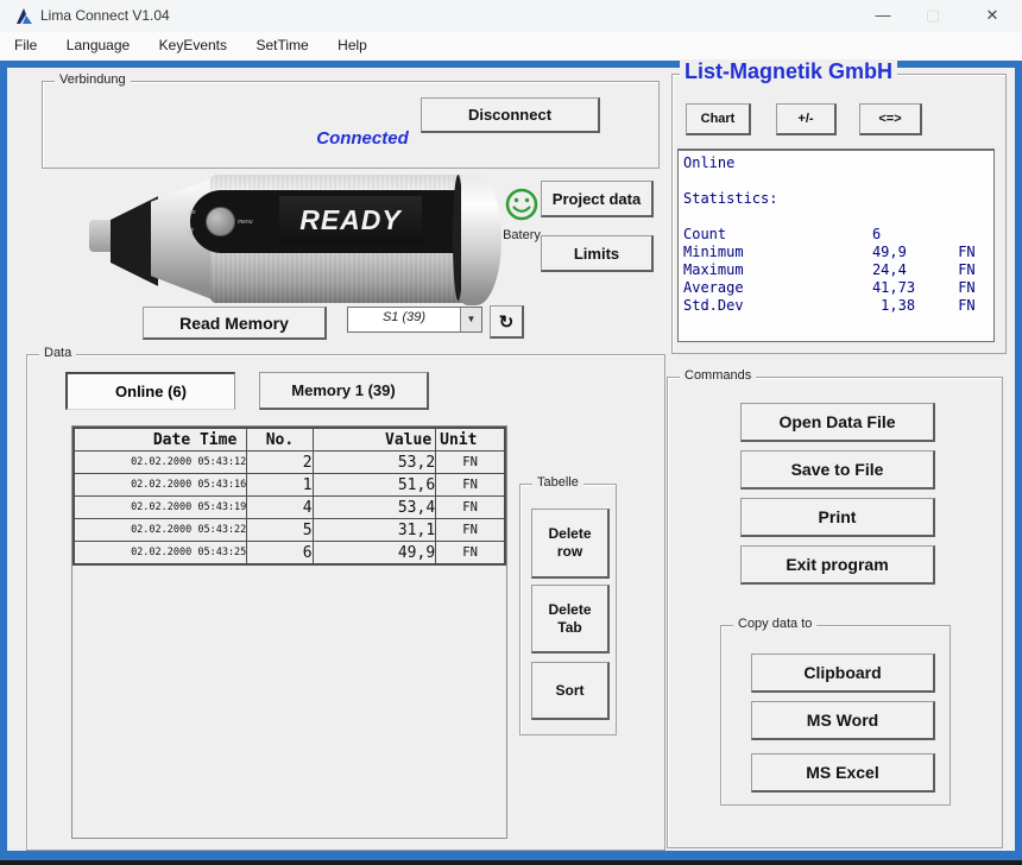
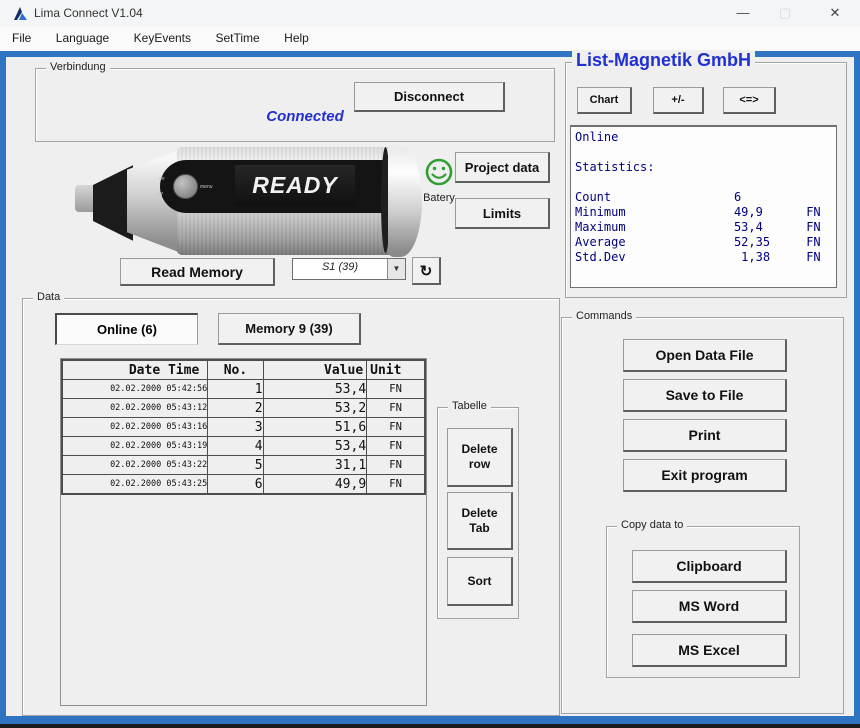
  Lima Connect V1.04
  —
  ✕
  File Language KeyEvents SetTime Help
  Verbindung
  Disconnect
  Connected
  READY
  Batery
  Project data
  Limits
  Read Memory
  S1 (39)
  ▼
  ↻
  Data
  Online (6)
- Memory 1 (39)
+ Memory 9 (39)
  Date Time	No.	Value	Unit
+ 02.02.2000 05:42:56	1	53,4	FN
  02.02.2000 05:43:12	2	53,2	FN
- 02.02.2000 05:43:16	1	51,6	FN
+ 02.02.2000 05:43:16	3	51,6	FN
  02.02.2000 05:43:19	4	53,4	FN
  02.02.2000 05:43:22	5	31,1	FN
  02.02.2000 05:43:25	6	49,9	FN
  Tabelle
  Delete row
  Delete Tab
  Sort
  List-Magnetik GmbH
  Chart
  +/-
  <=>
  Online
  Statistics:
  Count 6
  Minimum 49,9 FN
- Maximum 24,4 FN
+ Maximum 53,4 FN
- Average 41,73 FN
+ Average 52,35 FN
  Std.Dev 1,38 FN
  Commands
  Open Data File
  Save to File
  Print
  Exit program
  Copy data to
  Clipboard
  MS Word
  MS Excel
